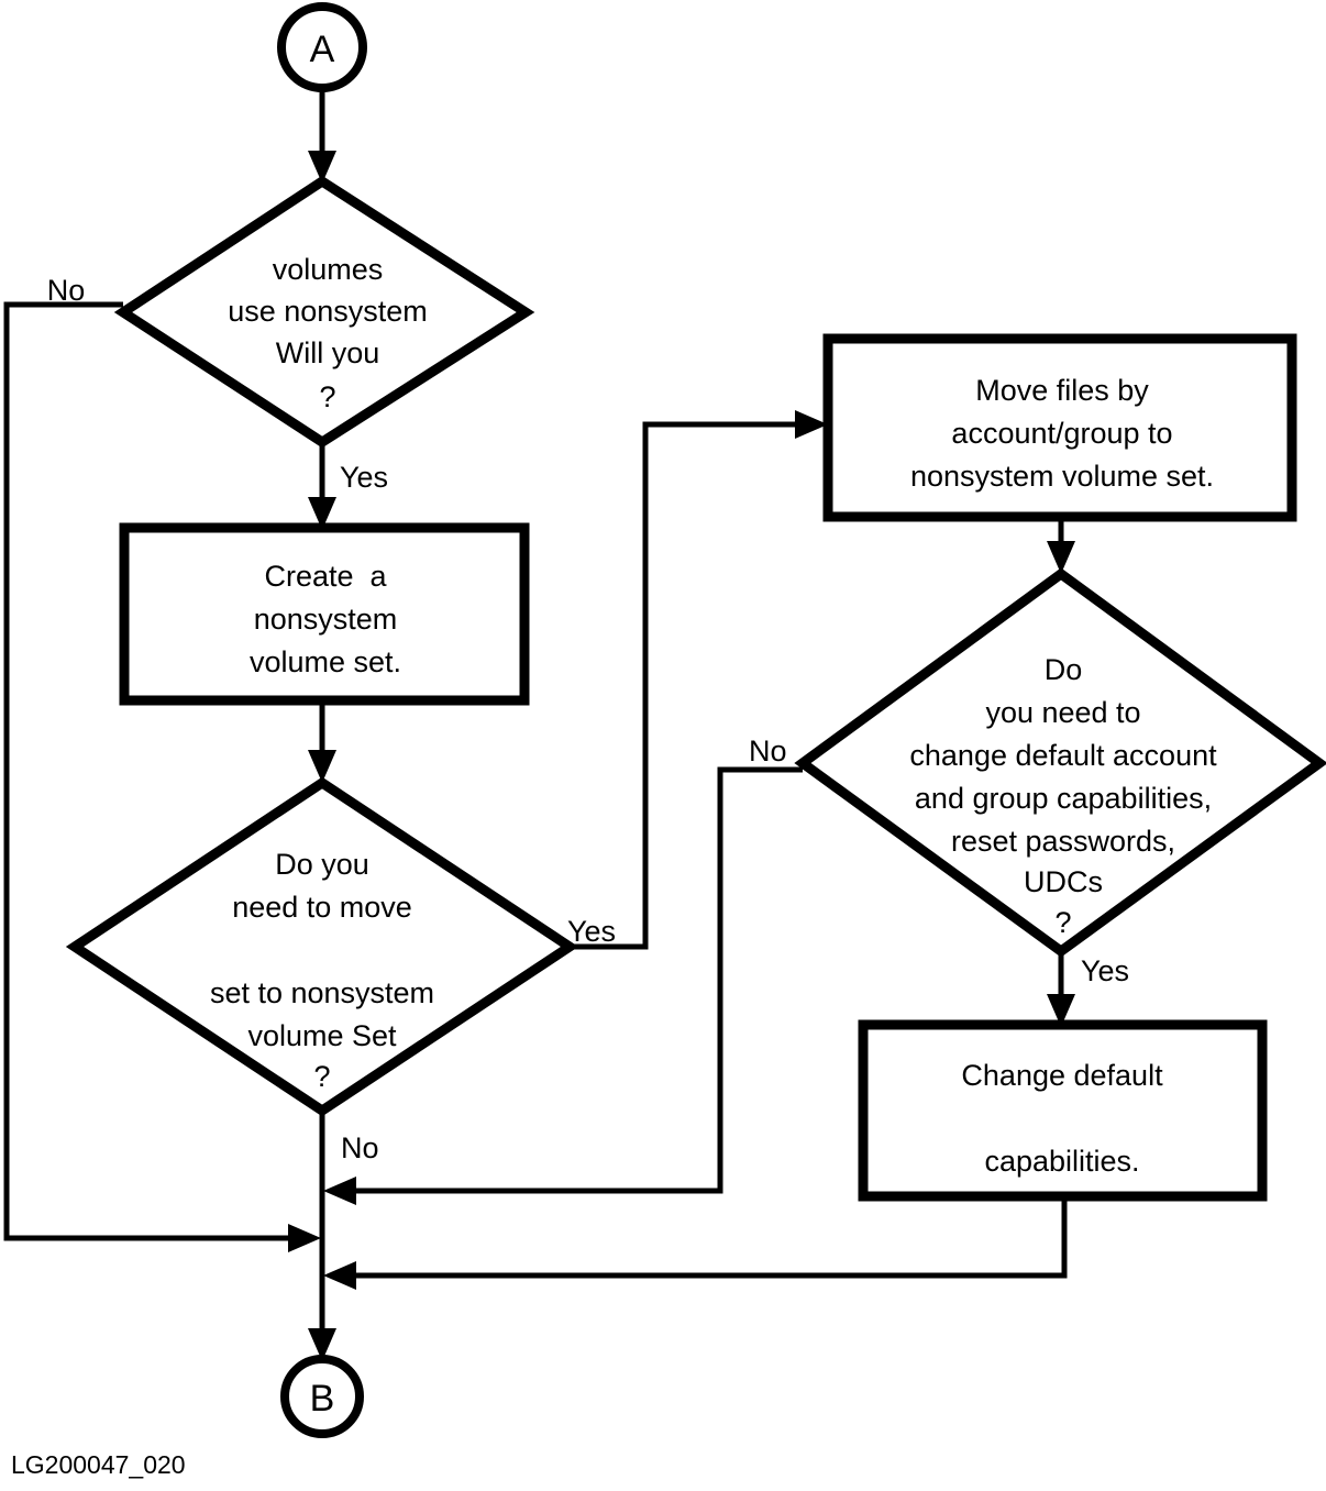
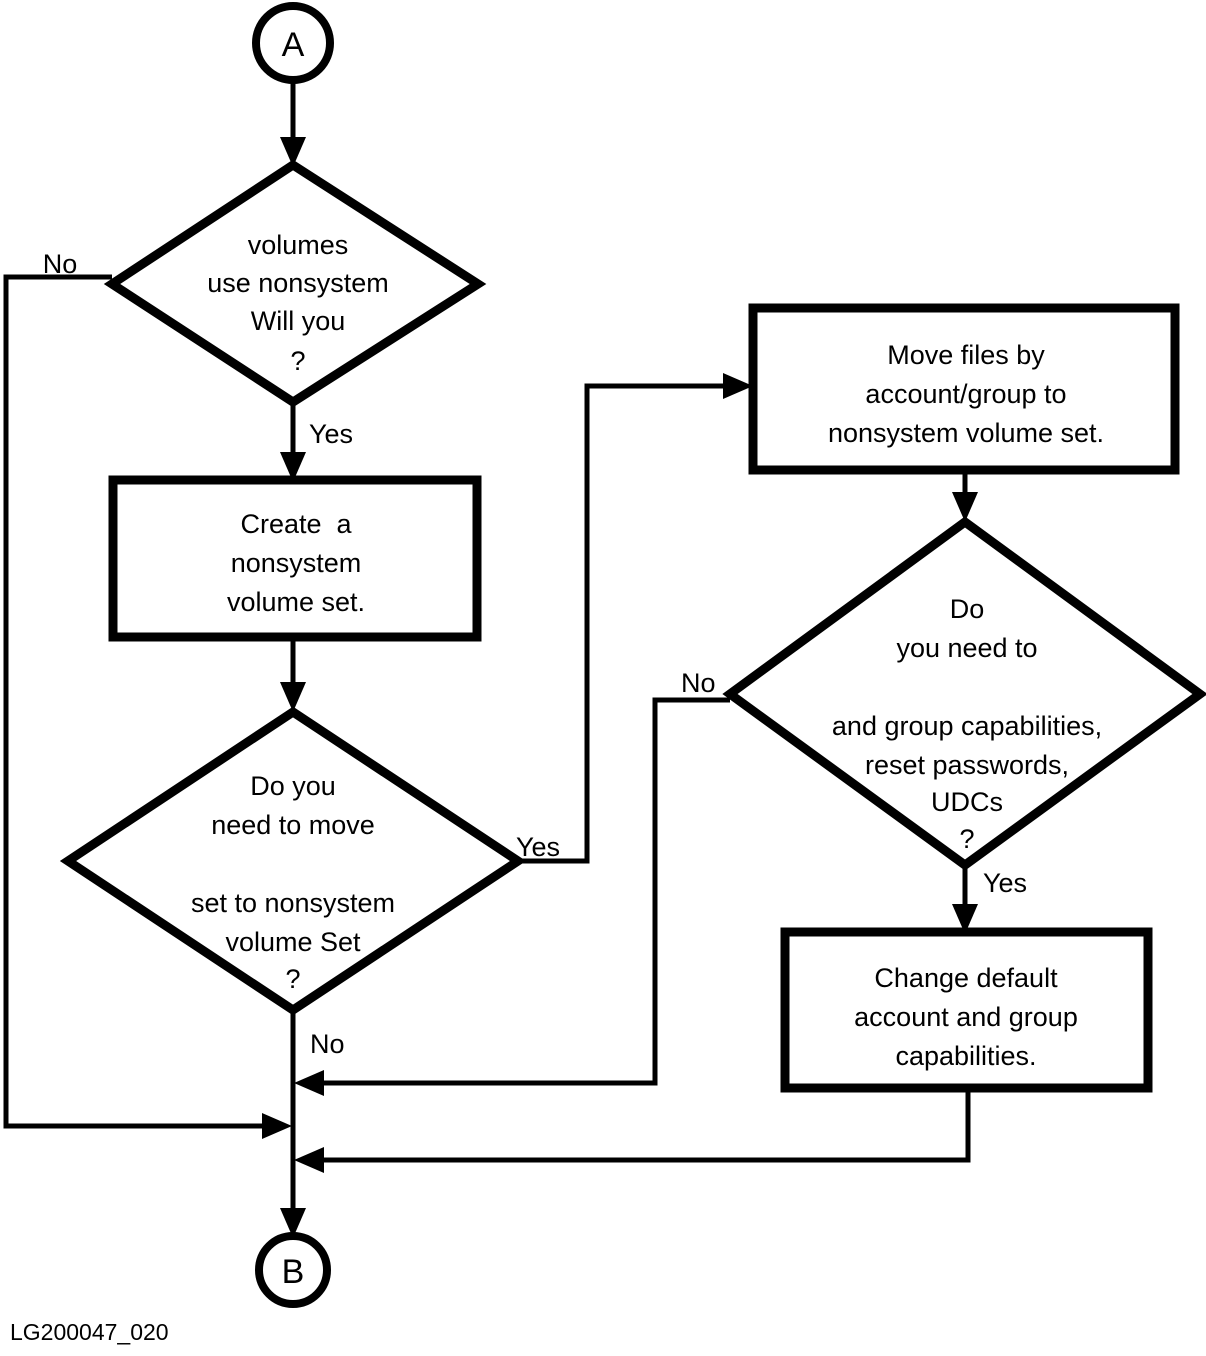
  A
  volumes
  use nonsystem
  Will you
  ?
  Create a
  nonsystem
  volume set.
  Do you
  need to move
  set to nonsystem
  volume Set
  ?
  Move files by
  account/group to
  nonsystem volume set.
  Do
  you need to
- change default account
  and group capabilities,
  reset passwords,
  UDCs
  ?
  Change default
+ account and group
  capabilities.
  B
  No
  Yes
  Yes
  No
  No
  Yes
  LG200047_020
